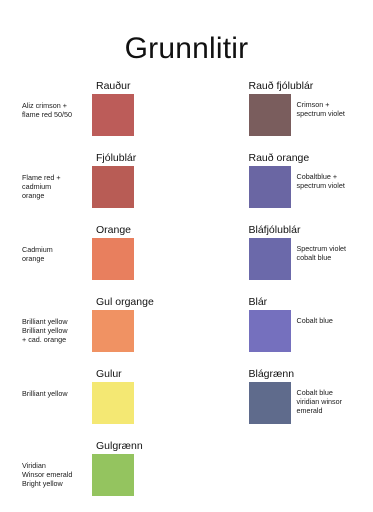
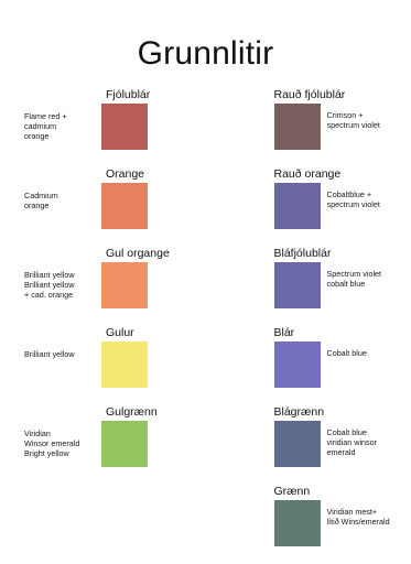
  Grunnlitir
- Rauður
- Aliz crimson +
- flame red 50/50
  Fjólublár
  Flame red +
  cadmium
  orange
  Orange
  Cadmium
  orange
  Gul organge
  Brilliant yellow
  Brilliant yellow
  + cad. orange
  Gulur
  Brilliant yellow
  Gulgrænn
  Viridian
  Winsor emerald
  Bright yellow
  Rauð fjólublár
  Crimson +
  spectrum violet
  Rauð orange
  Cobaltblue +
  spectrum violet
  Bláfjólublár
  Spectrum violet
  cobalt blue
  Blár
  Cobalt blue
  Blágrænn
  Cobalt blue
  viridian winsor
  emerald
+ Grænn
+ Viridian mest+
+ lítið Wins/emerald
